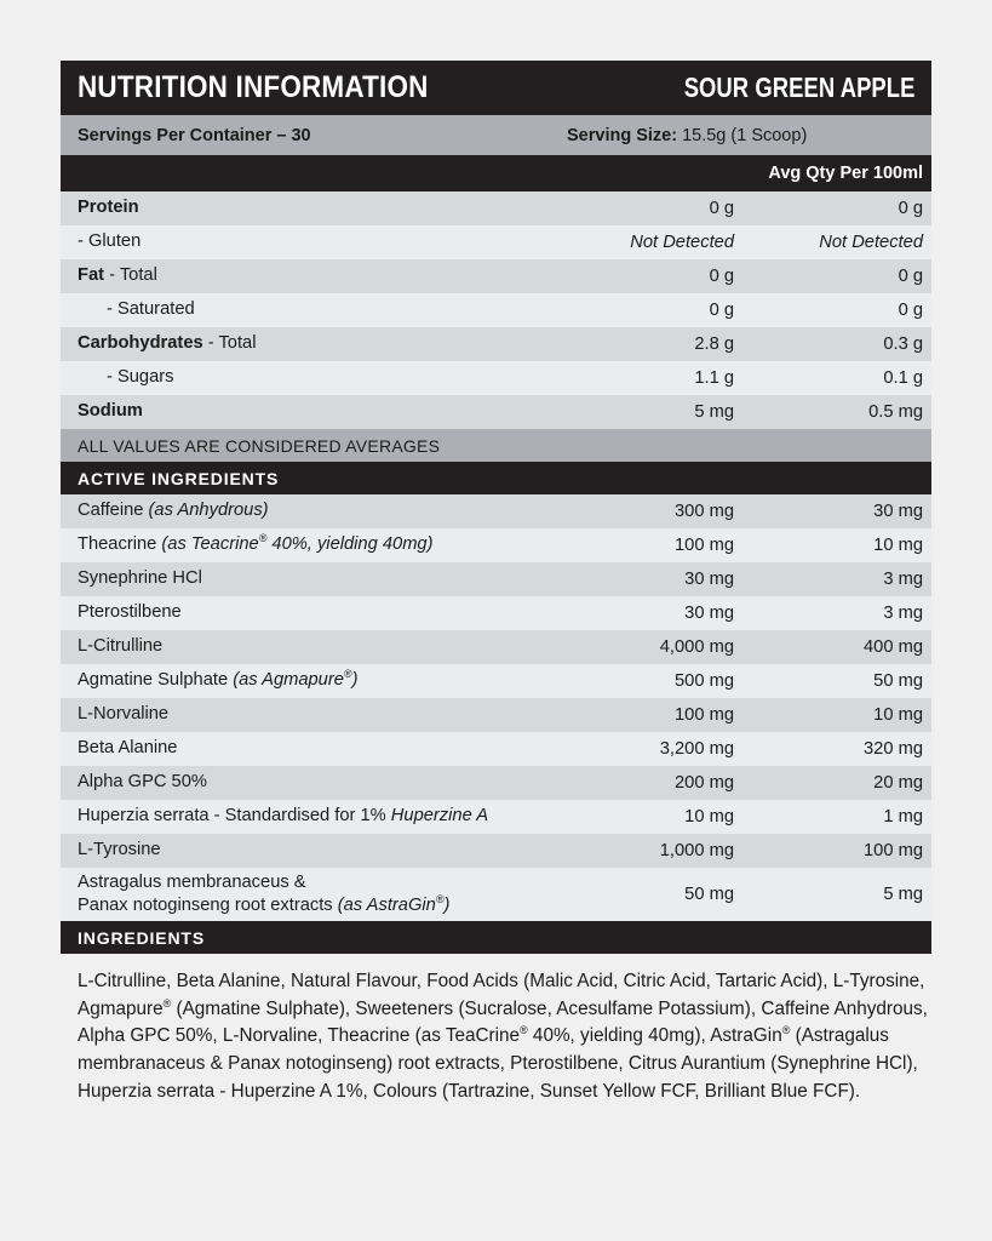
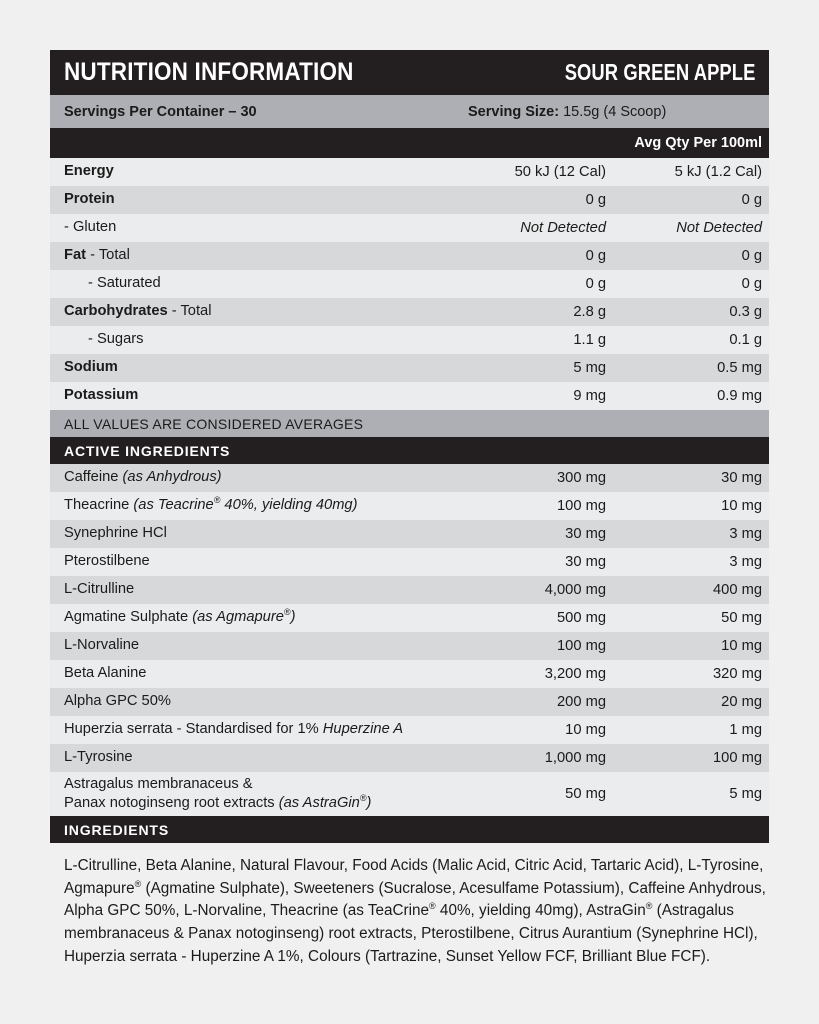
  NUTRITION INFORMATION
  SOUR GREEN APPLE
  Servings Per Container – 30
- Serving Size: 15.5g (1 Scoop)
+ Serving Size: 15.5g (4 Scoop)
  Avg Qty Per 100ml
+ Energy
+ 50 kJ (12 Cal)
+ 5 kJ (1.2 Cal)
  Protein
  0 g
  0 g
  - Gluten
  Not Detected
  Not Detected
  Fat - Total
  0 g
  0 g
  - Saturated
  0 g
  0 g
  Carbohydrates - Total
  2.8 g
  0.3 g
  - Sugars
  1.1 g
  0.1 g
  Sodium
  5 mg
  0.5 mg
+ Potassium
+ 9 mg
+ 0.9 mg
  ALL VALUES ARE CONSIDERED AVERAGES
  ACTIVE INGREDIENTS
  Caffeine (as Anhydrous)
  300 mg
  30 mg
  Theacrine (as Teacrine® 40%, yielding 40mg)
  100 mg
  10 mg
  Synephrine HCl
  30 mg
  3 mg
  Pterostilbene
  30 mg
  3 mg
  L-Citrulline
  4,000 mg
  400 mg
  Agmatine Sulphate (as Agmapure®)
  500 mg
  50 mg
  L-Norvaline
  100 mg
  10 mg
  Beta Alanine
  3,200 mg
  320 mg
  Alpha GPC 50%
  200 mg
  20 mg
  Huperzia serrata - Standardised for 1% Huperzine A
  10 mg
  1 mg
  L-Tyrosine
  1,000 mg
  100 mg
  Astragalus membranaceus &
  Panax notoginseng root extracts (as AstraGin®)
  50 mg
  5 mg
  INGREDIENTS
  L-Citrulline, Beta Alanine, Natural Flavour, Food Acids (Malic Acid, Citric Acid, Tartaric Acid), L-Tyrosine, Agmapure® (Agmatine Sulphate), Sweeteners (Sucralose, Acesulfame Potassium), Caffeine Anhydrous, Alpha GPC 50%, L-Norvaline, Theacrine (as TeaCrine® 40%, yielding 40mg), AstraGin® (Astragalus membranaceus & Panax notoginseng) root extracts, Pterostilbene, Citrus Aurantium (Synephrine HCl), Huperzia serrata - Huperzine A 1%, Colours (Tartrazine, Sunset Yellow FCF, Brilliant Blue FCF).
